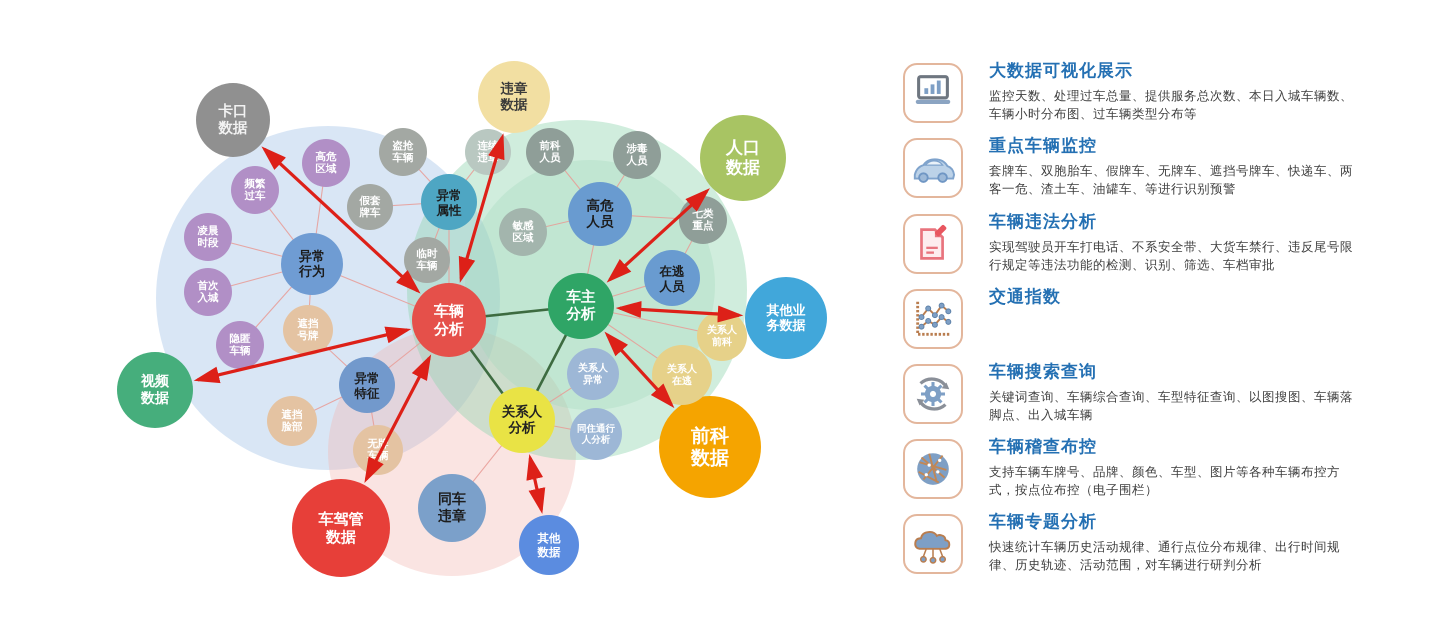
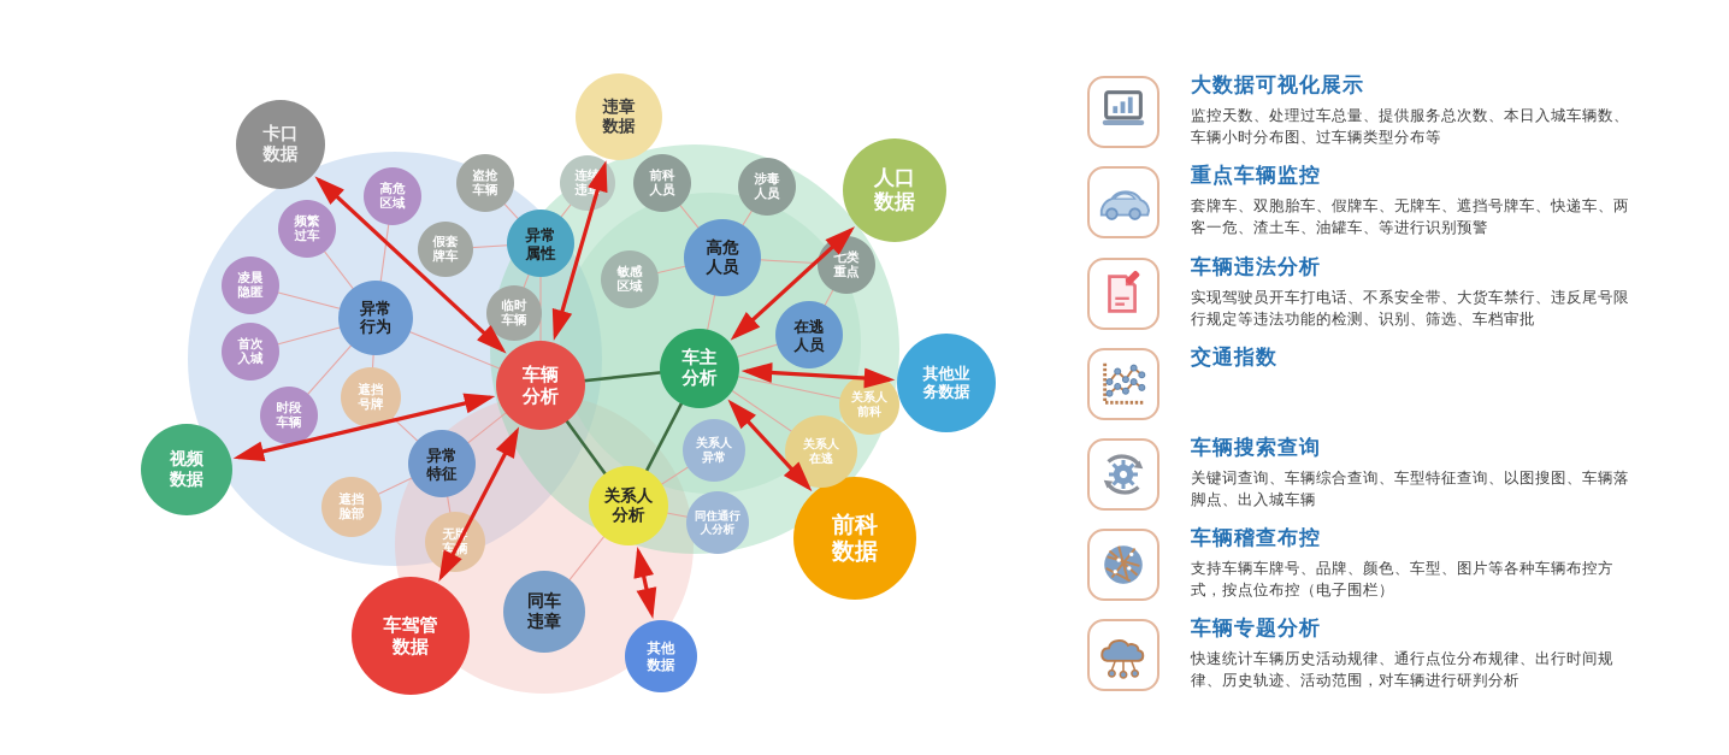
  卡口数据
  违章数据
  人口数据
  其他业务数据
  前科数据
  其他数据
  车驾管数据
  视频数据
  车辆分析
  车主分析
  关系人分析
  异常行为
  异常属性
  异常特征
  高危人员
  在逃人员
  同车违章
  高危区域
  频繁过车
- 凌晨时段
+ 凌晨隐匿
  首次入城
- 隐匿车辆
+ 时段车辆
  盗抢车辆
  假套牌车
  临时车辆
  连续违章
  前科人员
  涉毒人员
  七类重点
  敏感区域
  遮挡号牌
  遮挡脸部
  无车辆
  关系人异常
  同住通行人分析
  关系人前科
  关系人在逃
  大数据可视化展示
  监控天数、处理过车总量、提供服务总次数、本日入城车辆数、车辆小时分布图、过车辆类型分布等
  重点车辆监控
  套牌车、双胞胎车、假牌车、无牌车、遮挡号牌车、快递车、两客一危、渣土车、油罐车、等进行识别预警
  车辆违法分析
  实现驾驶员开车打电话、不系安全带、大货车禁行、违反尾号限行规定等违法功能的检测、识别、筛选、车档审批
  交通指数
  车辆搜索查询
  关键词查询、车辆综合查询、车型特征查询、以图搜图、车辆落脚点、出入城车辆
  车辆稽查布控
  支持车辆车牌号、品牌、颜色、车型、图片等各种车辆布控方式，按点位布控（电子围栏）
  车辆专题分析
  快速统计车辆历史活动规律、通行点位分布规律、出行时间规律、历史轨迹、活动范围，对车辆进行研判分析
